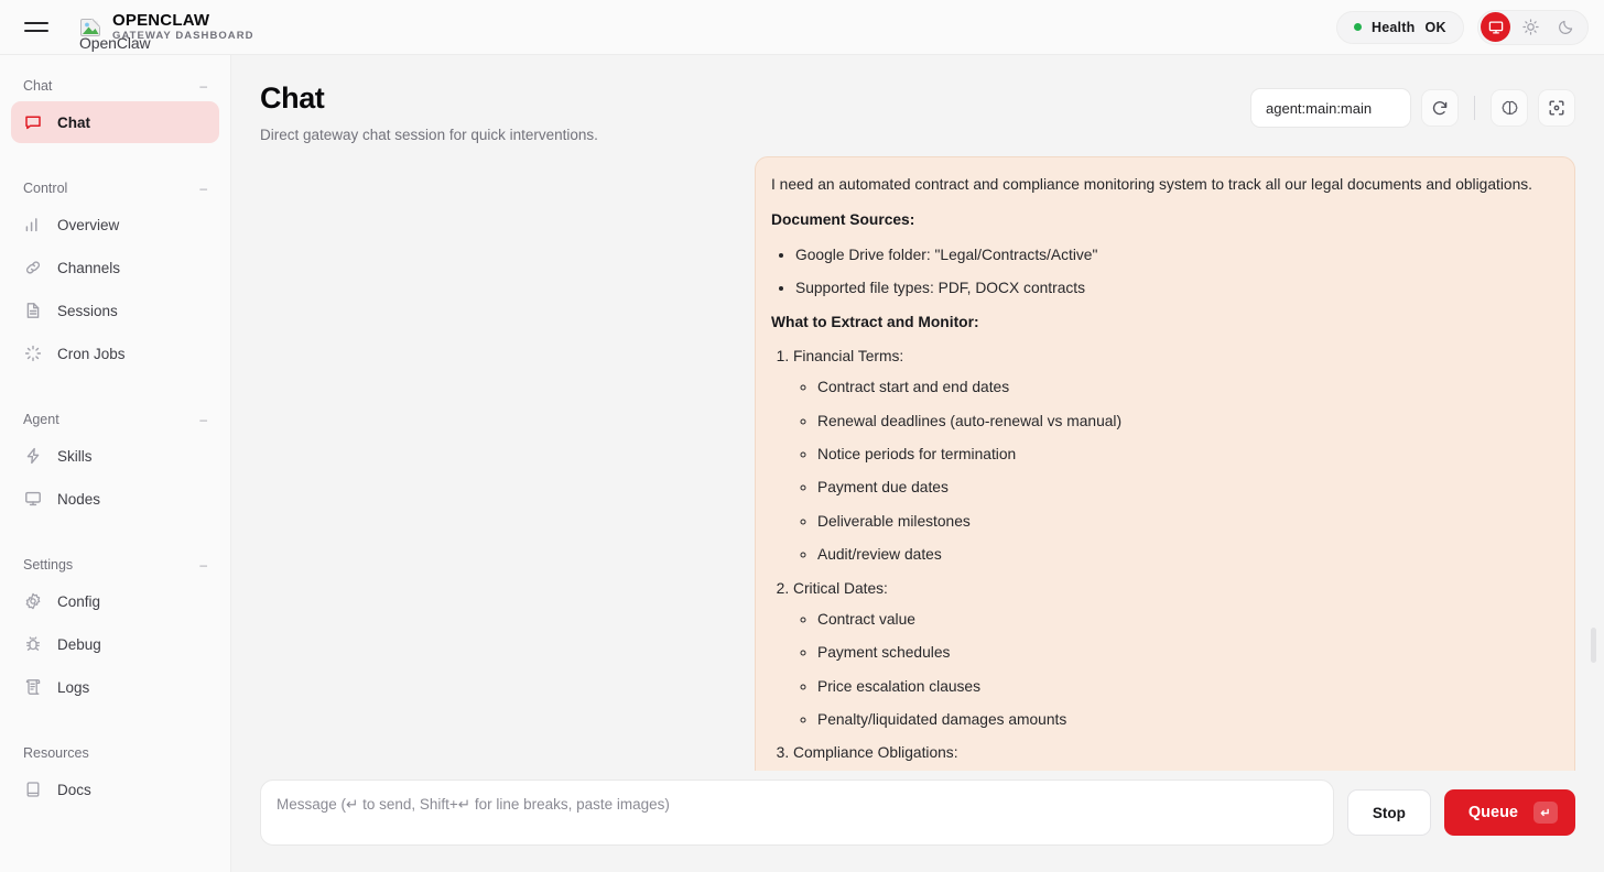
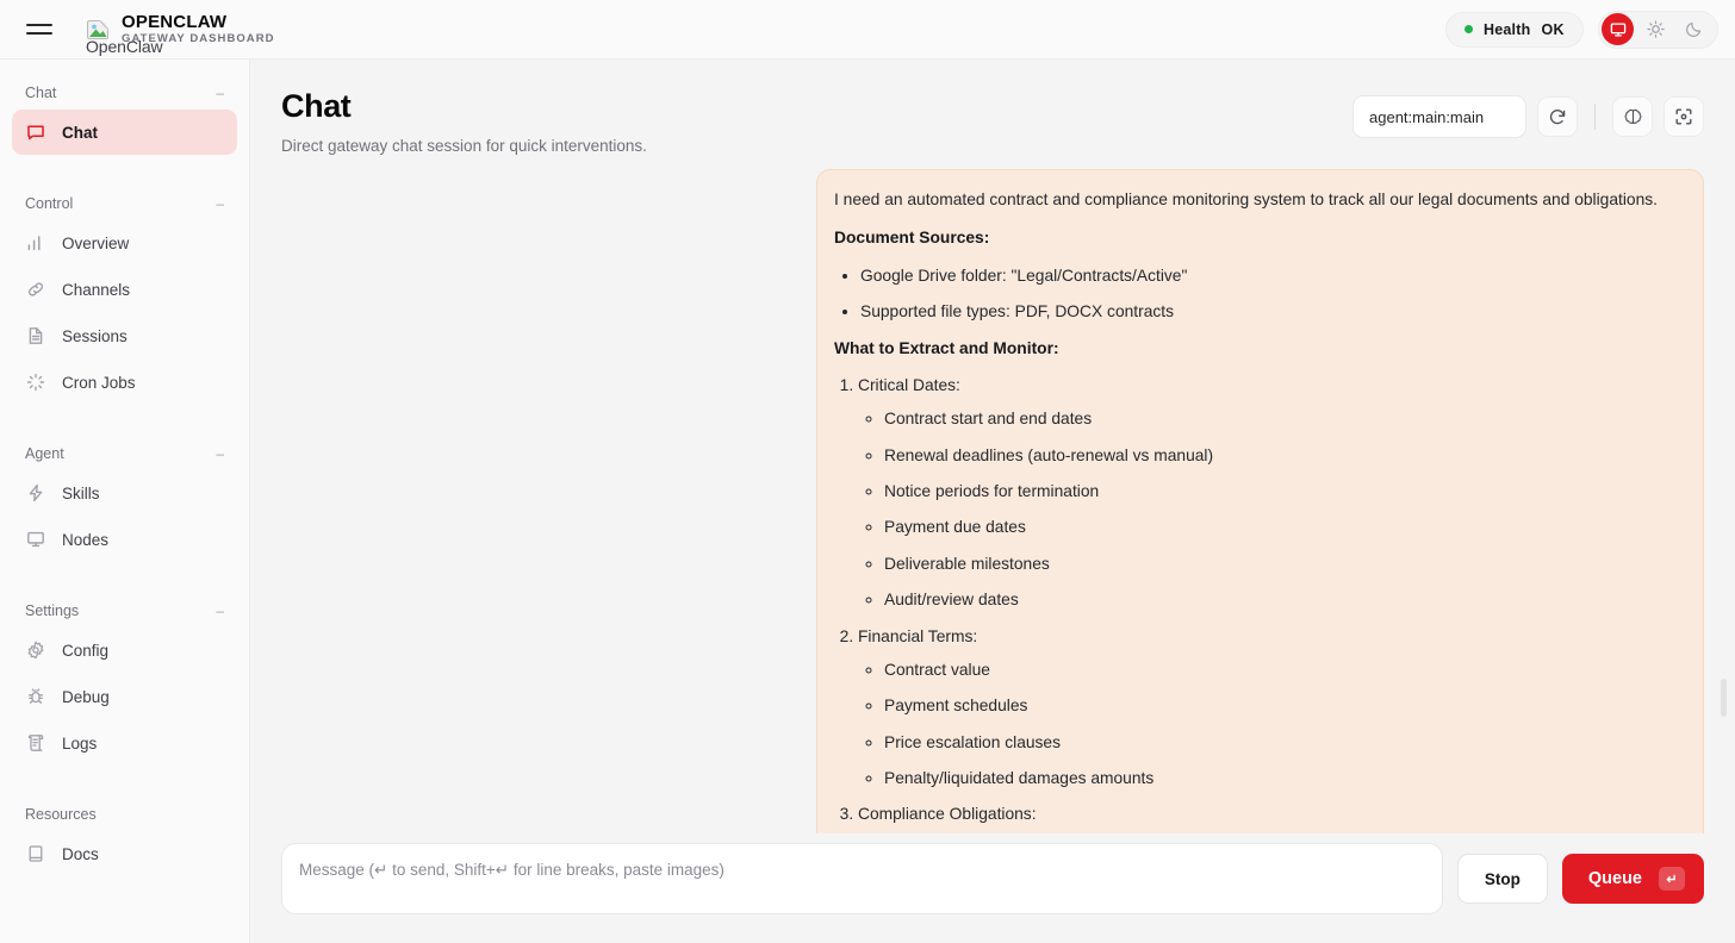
  OpenClaw
  OPENCLAW
  GATEWAY DASHBOARD
  Health
  OK
  Chat
  –
  Chat
  Control
  –
  Overview
  Channels
  Sessions
  Cron Jobs
  Agent
  –
  Skills
  Nodes
  Settings
  –
  Config
  Debug
  Logs
  Resources
  Docs
  Chat
  Direct gateway chat session for quick interventions.
  agent:main:main
  I need an automated contract and compliance monitoring system to track all our legal documents and obligations.
  Document Sources:
  Google Drive folder: "Legal/Contracts/Active"
  Supported file types: PDF, DOCX contracts
  What to Extract and Monitor:
- Financial Terms:
+ Critical Dates:
  Contract start and end dates
  Renewal deadlines (auto-renewal vs manual)
  Notice periods for termination
  Payment due dates
  Deliverable milestones
  Audit/review dates
- Critical Dates:
+ Financial Terms:
  Contract value
  Payment schedules
  Price escalation clauses
  Penalty/liquidated damages amounts
  Compliance Obligations:
  Message (↵ to send, Shift+↵ for line breaks, paste images)
  Stop
  Queue
  ↵
